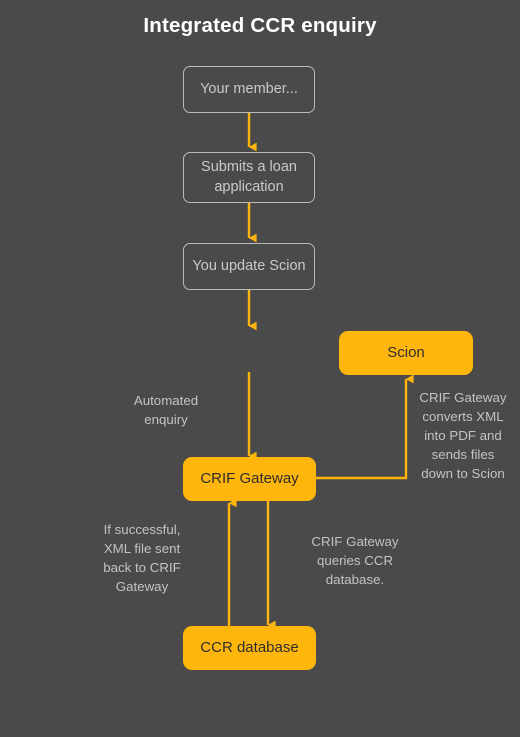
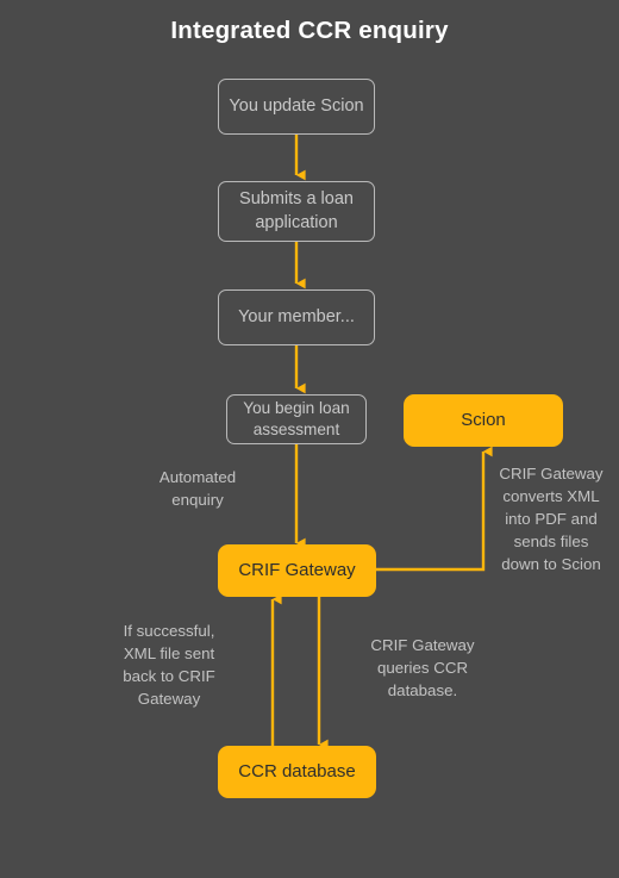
  Integrated CCR enquiry
- Your member...
+ You update Scion
  Submits a loan application
- You update Scion
+ Your member...
+ You begin loan assessment
  Scion
  CRIF Gateway
  CCR database
  Automated
  enquiry
  CRIF Gateway
  converts XML
  into PDF and
  sends files
  down to Scion
  If successful,
  XML file sent
  back to CRIF
  Gateway
  CRIF Gateway
  queries CCR
  database.
